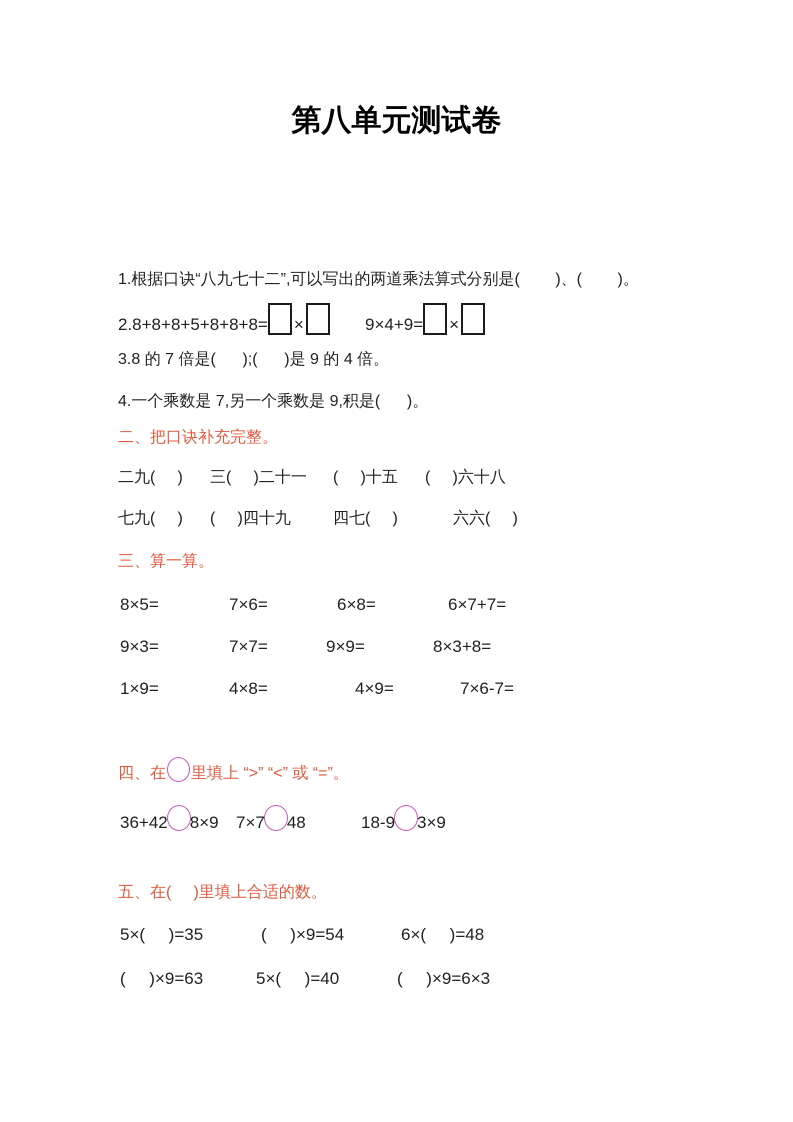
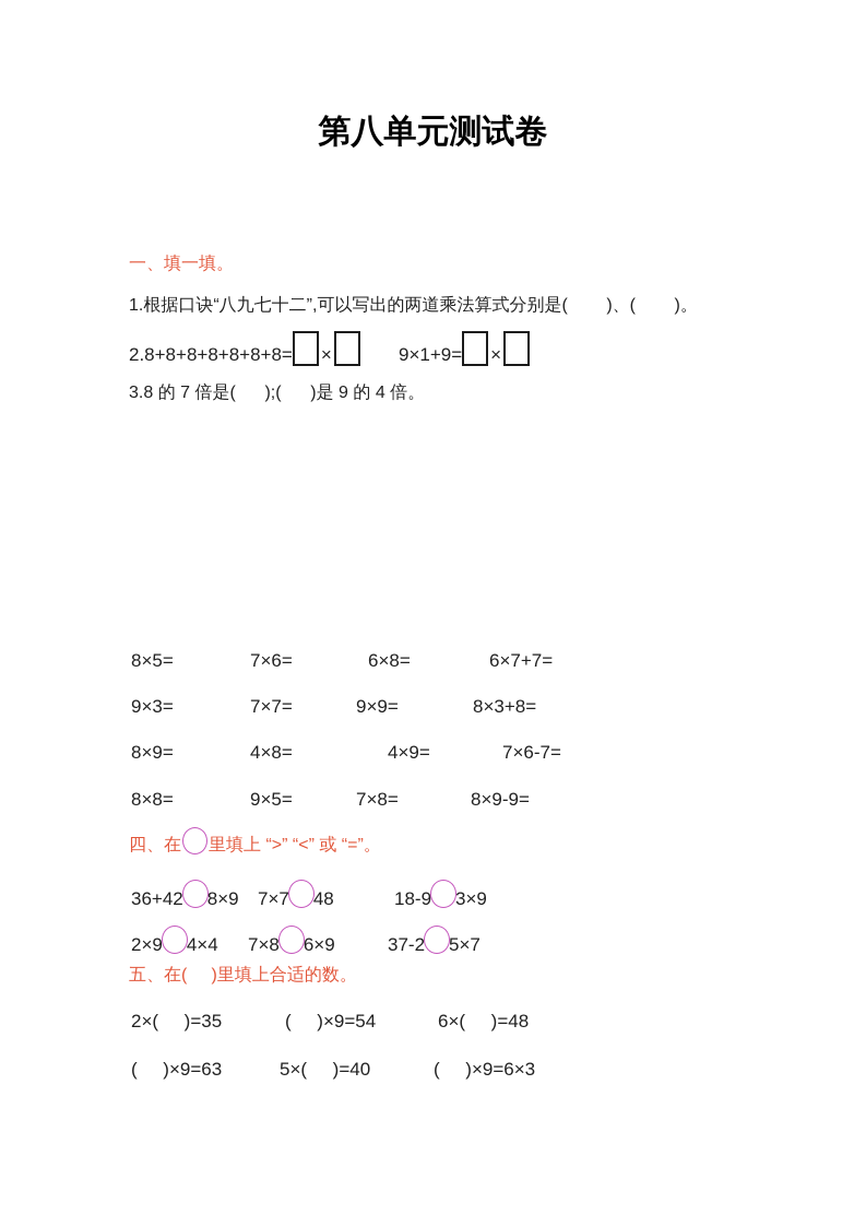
  第八单元测试卷
+ 一、填一填。
  1.根据口诀“八九七十二”,可以写出的两道乘法算式分别是( )、( )。
- 2.8+8+8+5+8+8+8= ×
+ 2.8+8+8+8+8+8+8= ×
- 9×4+9= ×
+ 9×1+9= ×
  3.8 的 7 倍是( );( )是 9 的 4 倍。
- 4.一个乘数是 7,另一个乘数是 9,积是( )。
- 二、把口诀补充完整。
- 二九( )
- 三( )二十一
- ( )十五
- ( )六十八
- 七九( )
- ( )四十九
- 四七( )
- 六六( )
- 三、算一算。
  8×5=
  7×6=
  6×8=
  6×7+7=
  9×3=
  7×7=
  9×9=
  8×3+8=
- 1×9=
+ 8×9=
  4×8=
  4×9=
  7×6-7=
+ 8×8=
+ 9×5=
+ 7×8=
+ 8×9-9=
  四、在 里填上 “>” “<” 或 “=”。
  36+42 8×9
  7×7 48
  18-9 3×9
+ 2×9 4×4
+ 7×8 6×9
+ 37-2 5×7
  五、在( )里填上合适的数。
- 5×( )=35
+ 2×( )=35
  ( )×9=54
  6×( )=48
  ( )×9=63
  5×( )=40
  ( )×9=6×3
